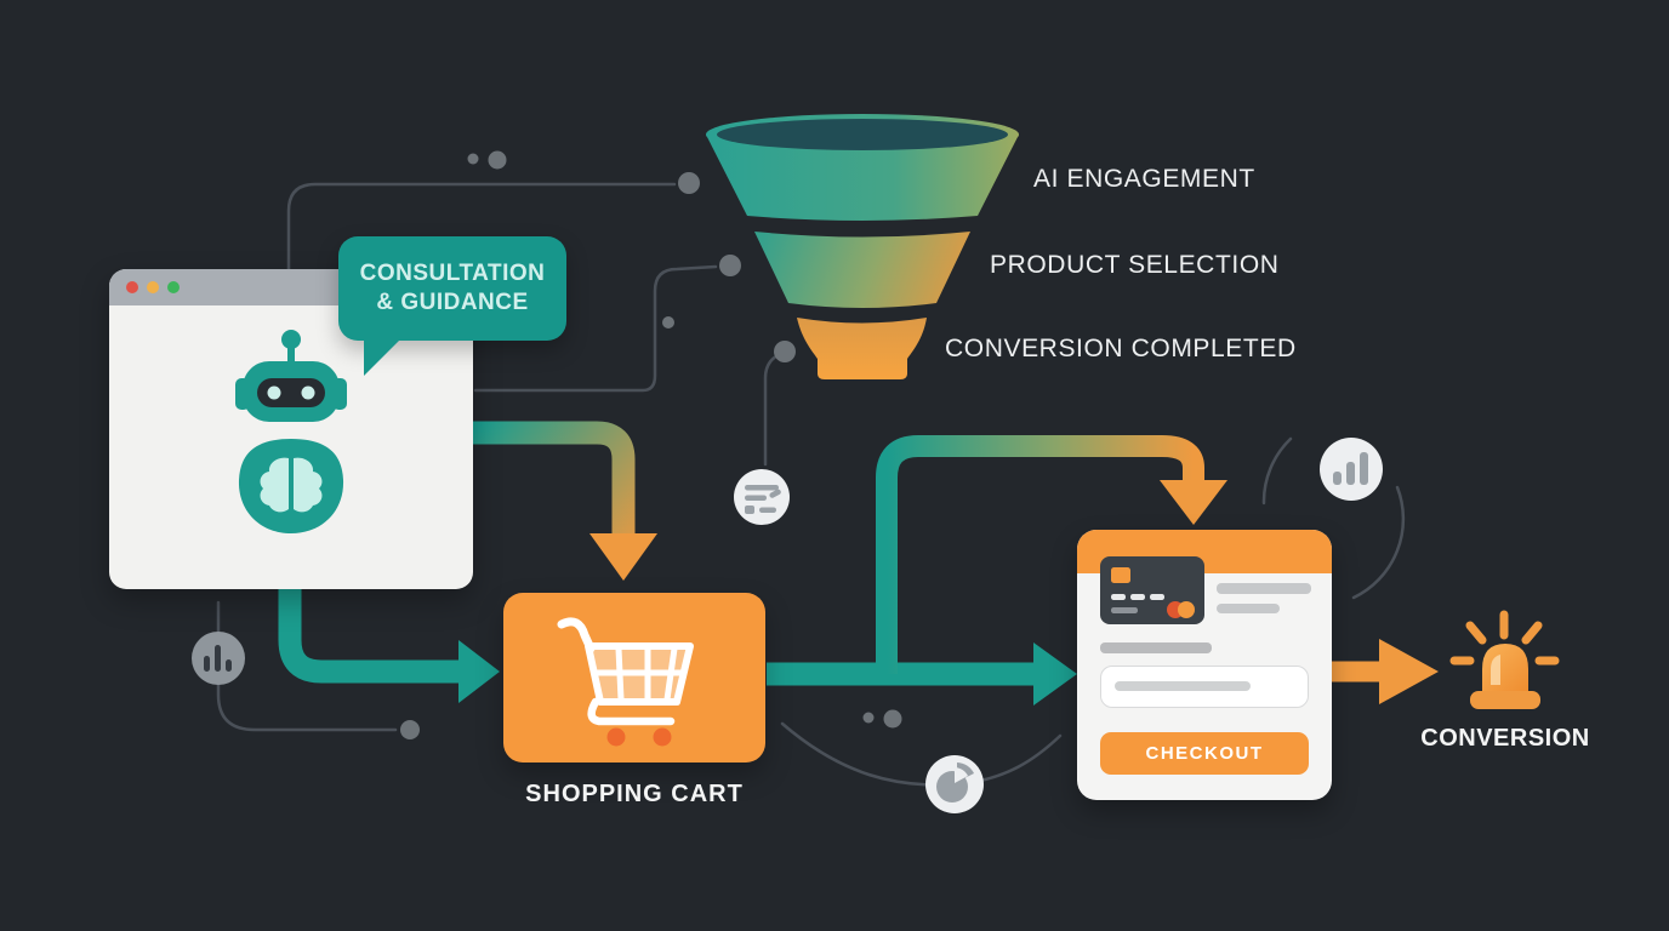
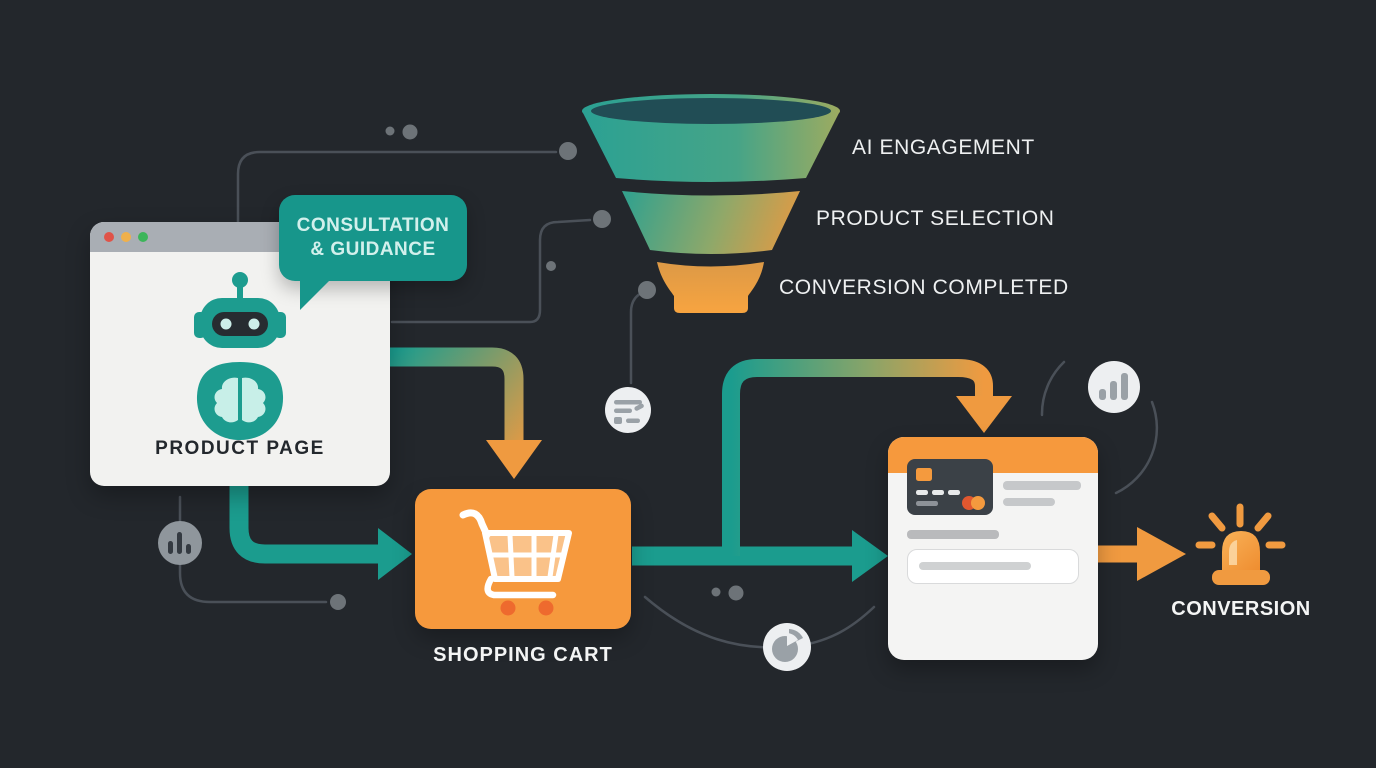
+ PRODUCT PAGE
  CONSULTATION
  & GUIDANCE
  AI ENGAGEMENT
  PRODUCT SELECTION
  CONVERSION COMPLETED
  SHOPPING CART
- CHECKOUT
  CONVERSION
